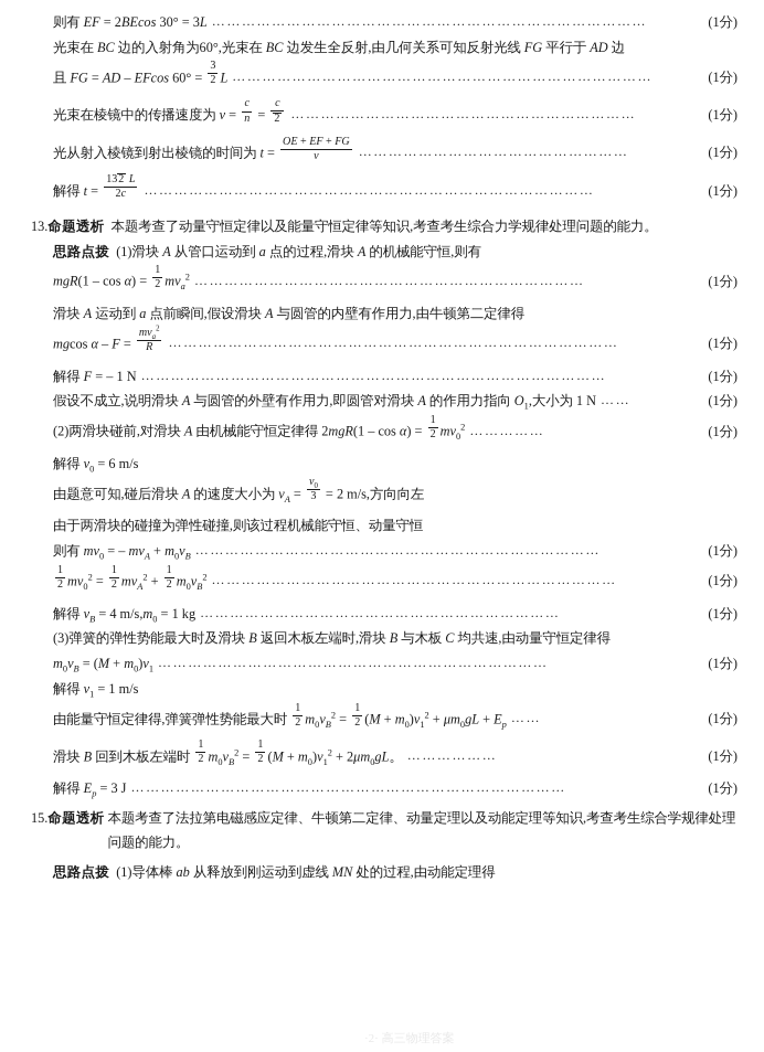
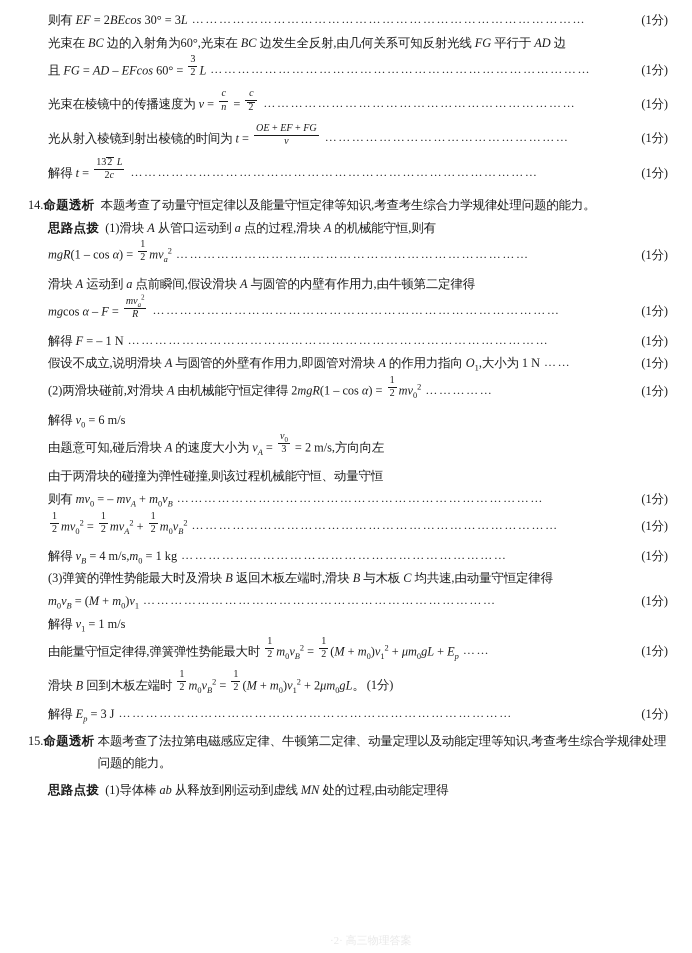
  则有 EF = 2BEcos 30° = 3L
  ……………………………………………………………………………
  (1分)
  光束在 BC 边的入射角为60°,光束在 BC 边发生全反射,由几何关系可知反射光线 FG 平行于 AD 边
  且 FG = AD – EFcos 60° =
  3
  2
  L
  …………………………………………………………………………
  (1分)
  光束在棱镜中的传播速度为 v =
  c
  n
  =
  c
  2
  ……………………………………………………………
  (1分)
  光从射入棱镜到射出棱镜的时间为 t =
  OE + EF + FG
  v
  ………………………………………………
  (1分)
  解得 t =
  132 L
  2c
  ………………………………………………………………………………
  (1分)
- 13.命题透析 本题考查了动量守恒定律以及能量守恒定律等知识,考查考生综合力学规律处理问题的能力。
+ 14.命题透析 本题考查了动量守恒定律以及能量守恒定律等知识,考查考生综合力学规律处理问题的能力。
  思路点拨 (1)滑块 A 从管口运动到 a 点的过程,滑块 A 的机械能守恒,则有
  mgR(1 – cos α) =
  1
  2
  mva2
  ……………………………………………………………………
  (1分)
  滑块 A 运动到 a 点前瞬间,假设滑块 A 与圆管的内壁有作用力,由牛顿第二定律得
  mgcos α – F =
  R
  ………………………………………………………………………………
  (1分)
  解得 F = – 1 N
  …………………………………………………………………………………
  (1分)
  假设不成立,说明滑块 A 与圆管的外壁有作用力,即圆管对滑块 A 的作用力指向 O1,大小为 1 N
  ……
  (1分)
  (2)两滑块碰前,对滑块 A 由机械能守恒定律得 2mgR(1 – cos α) =
  1
  2
  mv02
  ……………
  (1分)
  解得 v0 = 6 m/s
  由题意可知,碰后滑块 A 的速度大小为 vA =
  3
  = 2 m/s,方向向左
  由于两滑块的碰撞为弹性碰撞,则该过程机械能守恒、动量守恒
  则有 mv0 = – mvA + m0vB
  ………………………………………………………………………
  (1分)
  1
  2
  mv02 =
  1
  2
  mvA2 +
  1
  2
  m0vB2
  ………………………………………………………………………
  (1分)
  解得 vB = 4 m/s,m0 = 1 kg
  ………………………………………………………………
  (1分)
  (3)弹簧的弹性势能最大时及滑块 B 返回木板左端时,滑块 B 与木板 C 均共速,由动量守恒定律得
  m0vB = (M + m0)v1
  ……………………………………………………………………
  (1分)
  解得 v1 = 1 m/s
  由能量守恒定律得,弹簧弹性势能最大时
  1
  2
  m0vB2 =
  1
  2
  (M + m0)v12 + μm0gL + Ep
  ……
  (1分)
  滑块 B 回到木板左端时
  1
  2
  m0vB2 =
  1
  2
  (M + m0)v12 + 2μm0gL。
- ………………
  (1分)
  解得 Ep = 3 J
  ……………………………………………………………………………
  (1分)
  15.命题透析
  本题考查了法拉第电磁感应定律、牛顿第二定律、动量定理以及动能定理等知识,考查考生综合学规律处理问题的能力。
  思路点拨 (1)导体棒 ab 从释放到刚运动到虚线 MN 处的过程,由动能定理得
